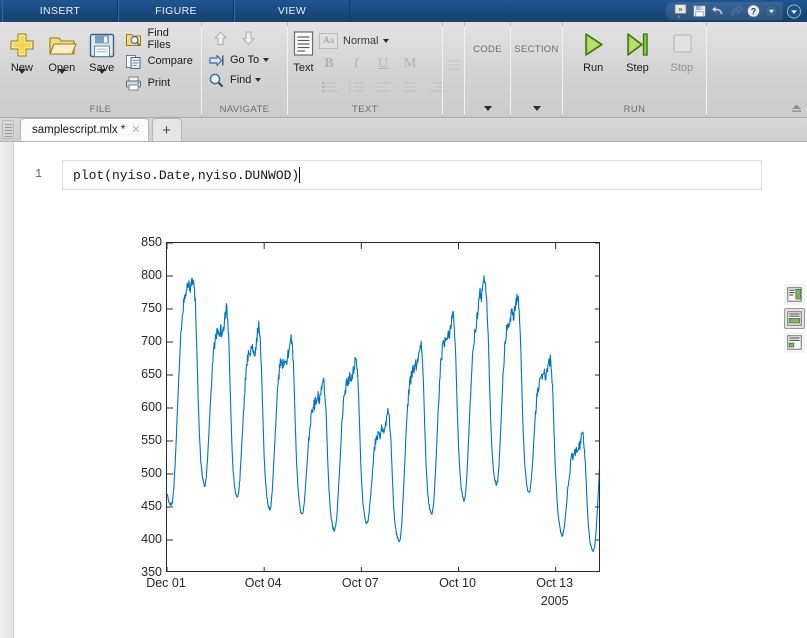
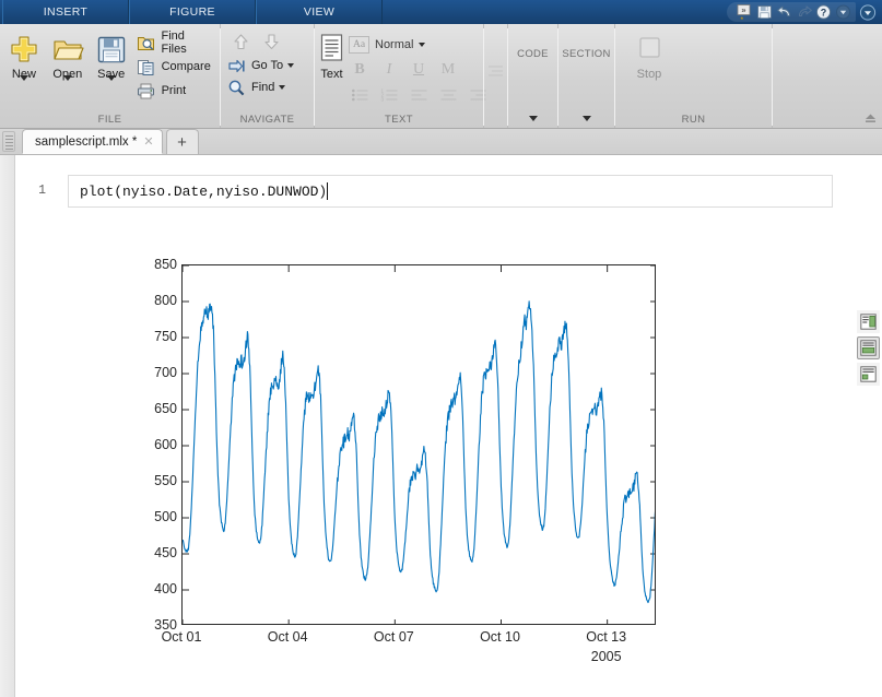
  INSERT
  FIGURE
  VIEW
  »
  ?
  New
  Open
  Save
  Find Files
  Compare
  Print
  FILE
  Go To
  Find
  NAVIGATE
  Text
  Aa
  Normal
  B
  I
  U
  M
  TEXT
  CODE
  SECTION
- Run
- Step
  Stop
  RUN
  samplescript.mlx *
  ✕
  +
  1
  plot(nyiso.Date,nyiso.DUNWOD)
  350
  400
  450
  500
  550
  600
  650
  700
  750
  800
  850
- Dec 01
+ Oct 01
  Oct 04
  Oct 07
  Oct 10
  Oct 13
  2005
